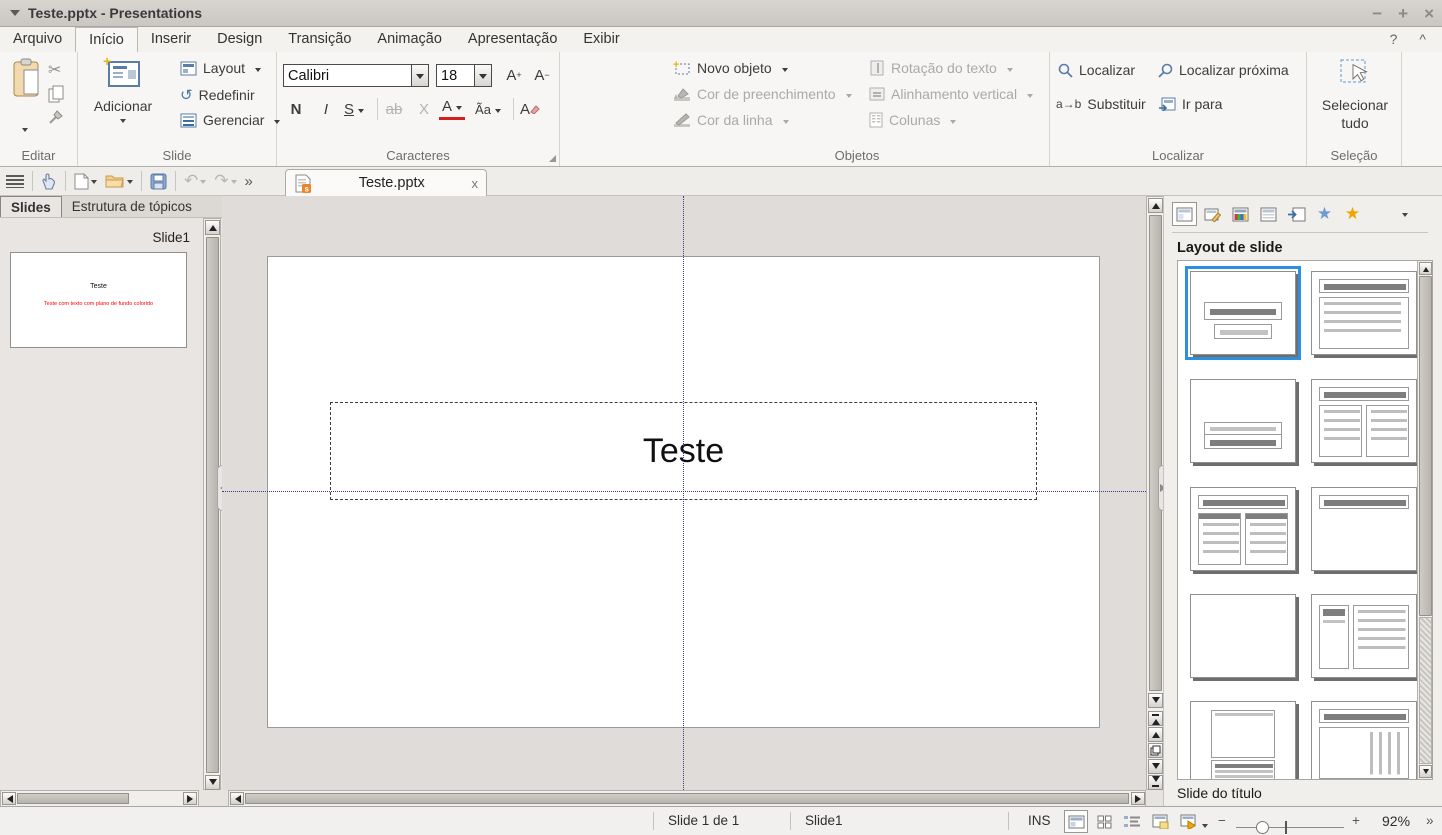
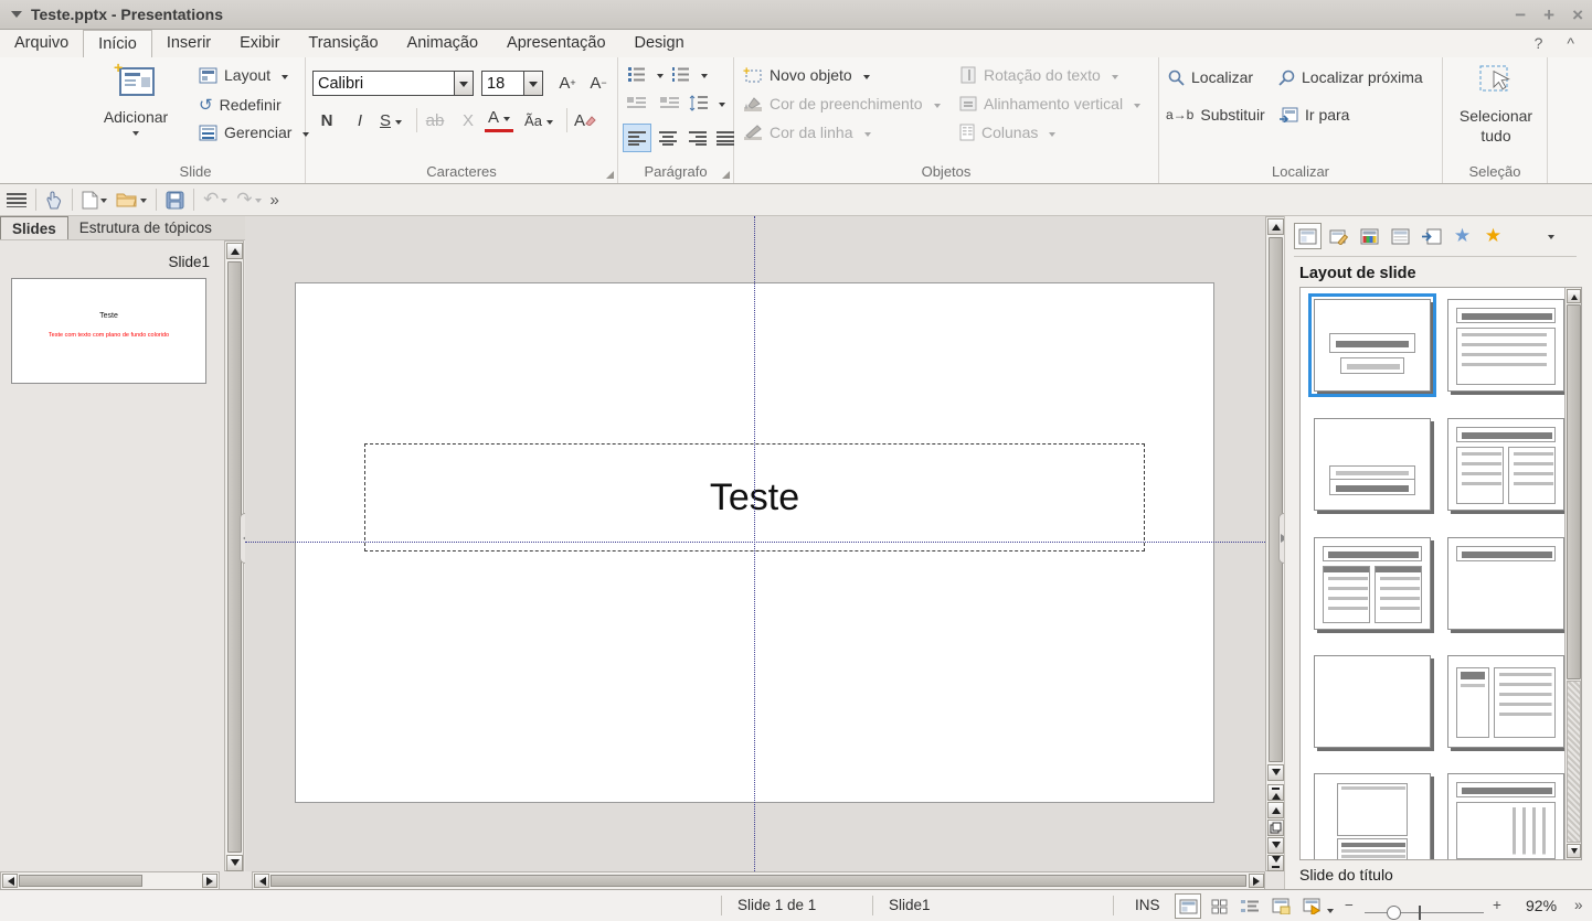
  Teste.pptx - Presentations
  −
  +
  ×
  Arquivo
  Início
  Inserir
- Design
+ Exibir
  Transição
  Animação
  Apresentação
- Exibir
+ Design
  ?
  ^
- ✂
- Editar
  +
  Adicionar
  Layout
  ↺
  Redefinir
  Gerenciar
  Slide
  Calibri
  18
  A
  +
  A
  −
  N
  I
  S
  ab
  X
  A
  Ãa
  A
  Caracteres
+ Parágrafo
  +
  Novo objeto
  Cor de preenchimento
  Cor da linha
  Rotação do texto
  Alinhamento vertical
  Colunas
  Objetos
  Localizar
  Localizar próxima
  a→b
  Substituir
  Ir para
  Localizar
  Selecionar tudo
  Seleção
  ↶
  ↷
  »
- s
- Teste.pptx
- x
  Slides
  Estrutura de tópicos
  Slide1
  Teste
  ★
  ★
  Layout de slide
  Slide do título
  Slide 1 de 1
  Slide1
  INS
  −
  +
  92%
  »
